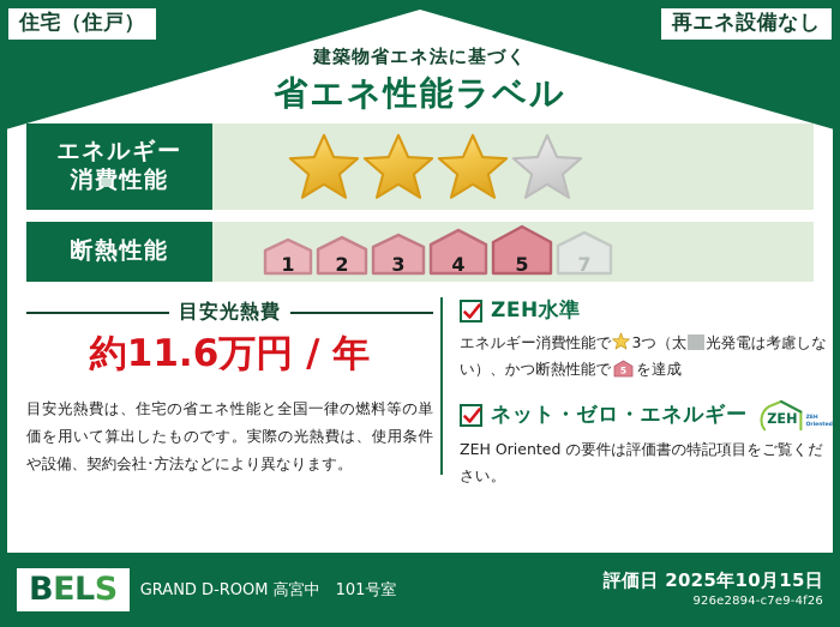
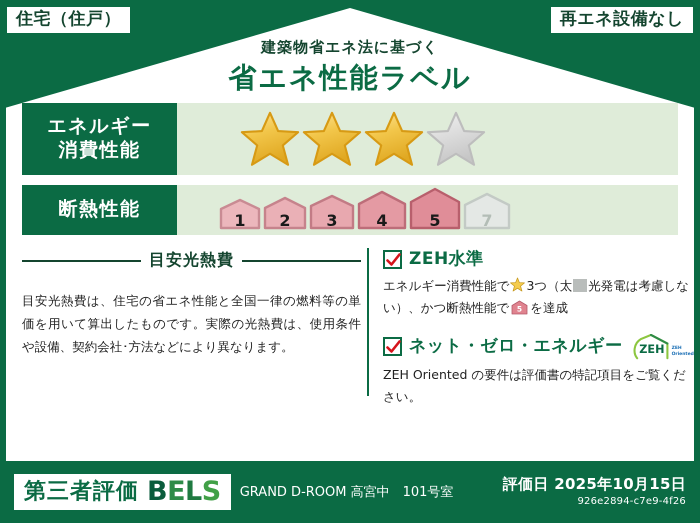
  住宅（住戸）
  再エネ設備なし
  建築物省エネ法に基づく
  省エネ性能ラベル
  エネルギー
  消費性能
  断熱性能
  1
  2
  3
  4
  5
  7
  目安光熱費
- 約11.6万円 / 年
  目安光熱費は、住宅の省エネ性能と全国一律の燃料等の単価を用いて算出したものです。実際の光熱費は、使用条件や設備、契約会社･方法などにより異なります。
  ZEH水準
  エネルギー消費性能で 3つ（太 光発電は考慮しない）、かつ断熱性能で
  5
  を達成
  ネット・ゼロ・エネルギー
  ZEH
  ZEH Oriented の要件は評価書の特記項目をご覧ください。
+ 第三者評価
  BELS
  GRAND D-ROOM 高宮中 101号室
  評価日 2025年10月15日
  926e2894-c7e9-4f26
